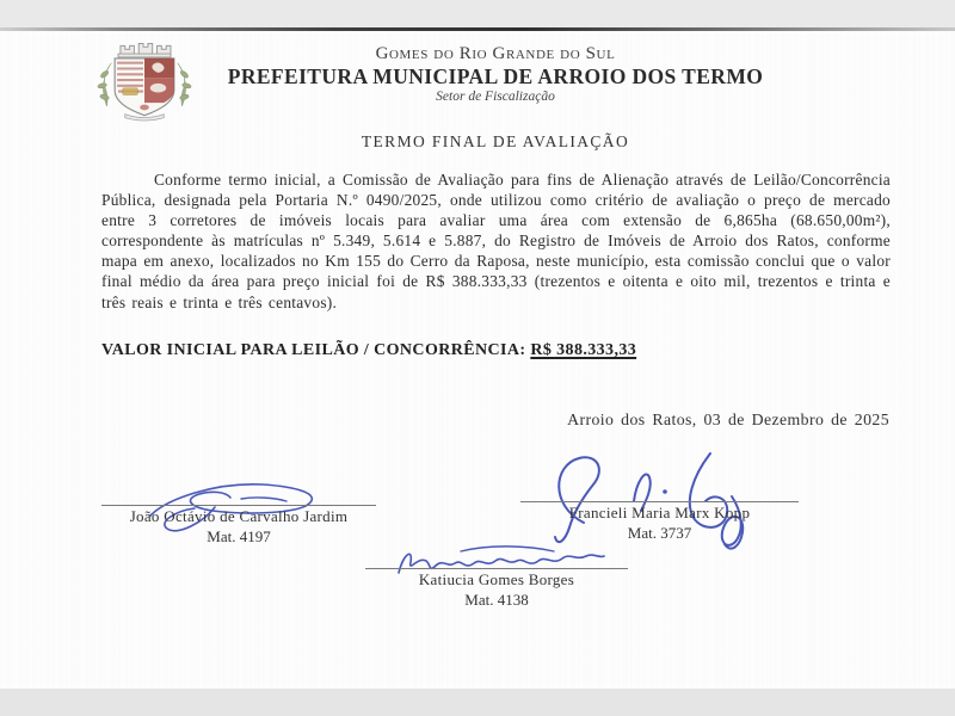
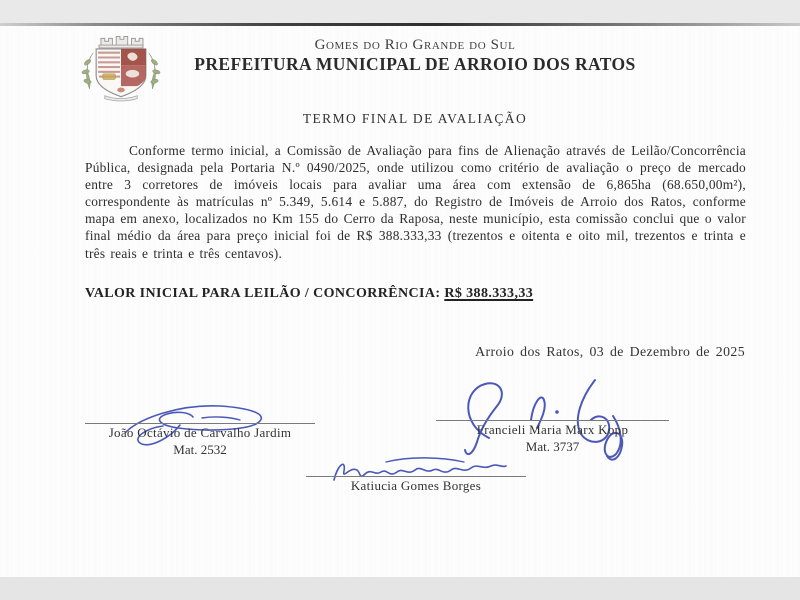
  Gomes do Rio Grande do Sul
- PREFEITURA MUNICIPAL DE ARROIO DOS TERMO
+ PREFEITURA MUNICIPAL DE ARROIO DOS RATOS
- Setor de Fiscalização
  TERMO FINAL DE AVALIAÇÃO
  Conforme termo inicial, a Comissão de Avaliação para fins de Alienação através de Leilão/Concorrência Pública, designada pela Portaria N.º 0490/2025, onde utilizou como critério de avaliação o preço de mercado entre 3 corretores de imóveis locais para avaliar uma área com extensão de 6,865ha (68.650,00m²), correspondente às matrículas nº 5.349, 5.614 e 5.887, do Registro de Imóveis de Arroio dos Ratos, conforme mapa em anexo, localizados no Km 155 do Cerro da Raposa, neste município, esta comissão conclui que o valor final médio da área para preço inicial foi de R$ 388.333,33 (trezentos e oitenta e oito mil, trezentos e trinta e três reais e trinta e três centavos).
  VALOR INICIAL PARA LEILÃO / CONCORRÊNCIA: R$ 388.333,33
  Arroio dos Ratos, 03 de Dezembro de 2025
  João Octávio de Carvalho Jardim
- Mat. 4197
+ Mat. 2532
  Francieli Maria Marx Kopp
  Mat. 3737
  Katiucia Gomes Borges
- Mat. 4138
